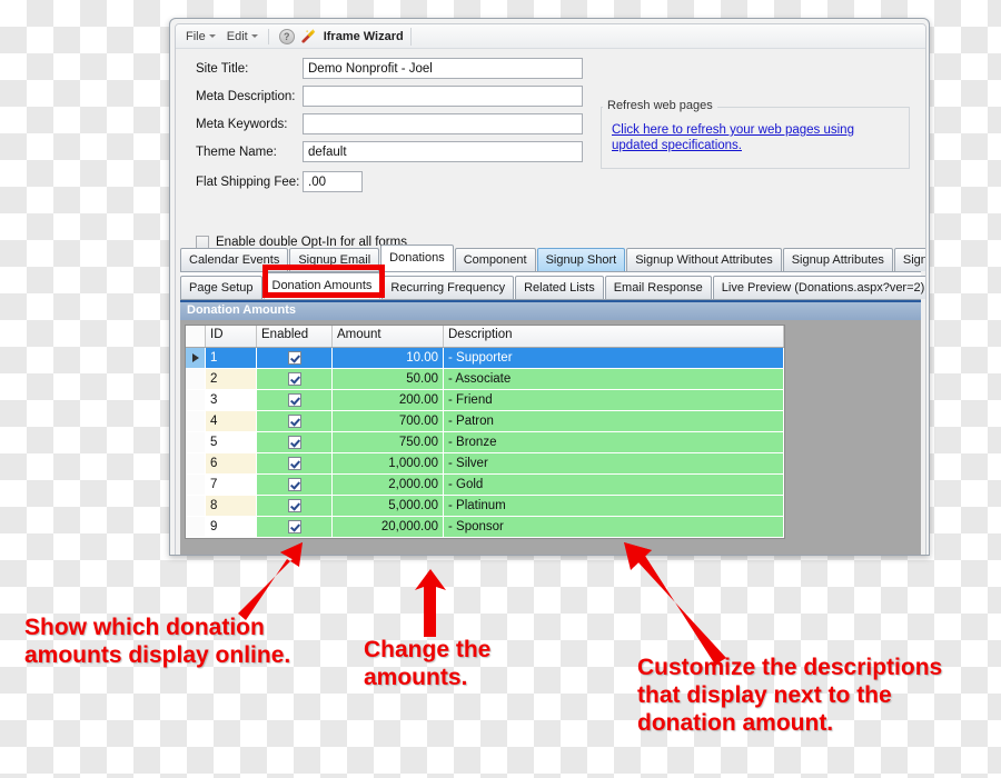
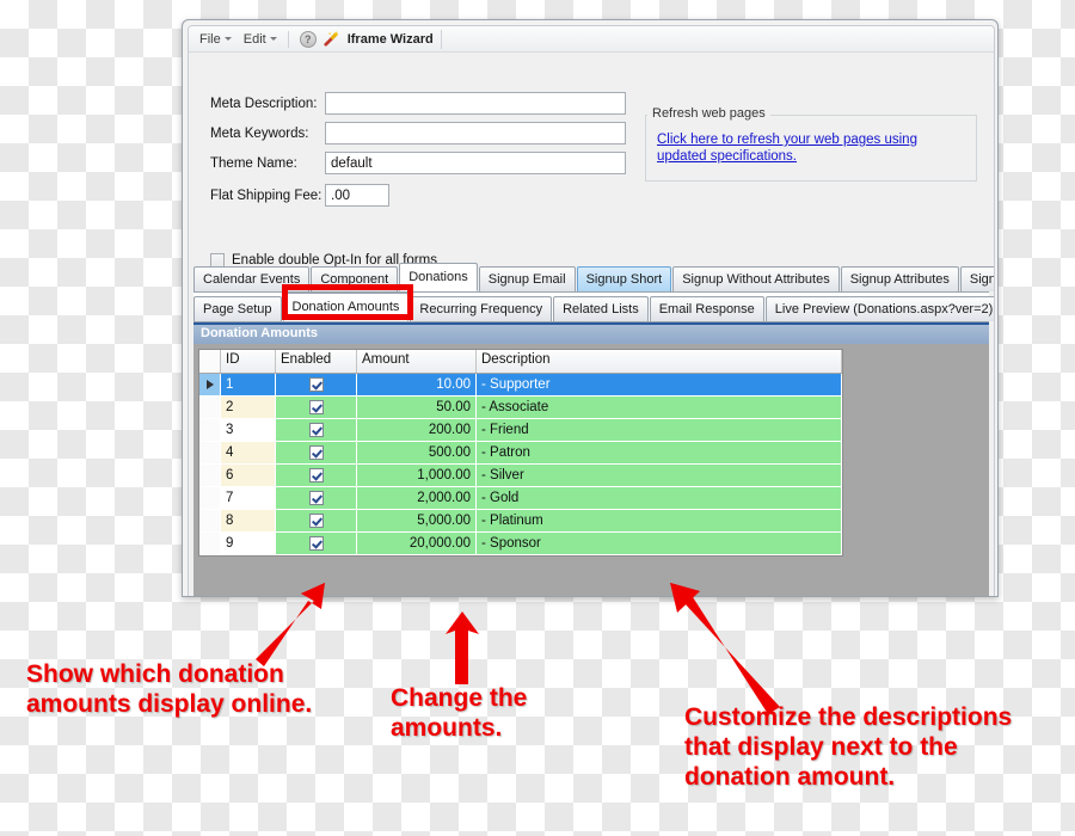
  File
  Edit
  ?
  Iframe Wizard
- Site Title:
- Demo Nonprofit - Joel
  Meta Description:
  Meta Keywords:
  Theme Name:
  default
  Flat Shipping Fee:
  .00
  Enable double Opt-In for all forms
  Refresh web pages
  Click here to refresh your web pages using updated specifications.
  Calendar Events
- Signup Email
+ Component
  Donations
- Component
+ Signup Email
  Signup Short
  Signup Without Attributes
  Signup Attributes
  Page Setup
  Donation Amounts
  Recurring Frequency
  Related Lists
  Email Response
  Live Preview (Donations.aspx?ver=2)
  Donation Amounts
  ID
  Enabled
  Amount
  Description
  1
  10.00
  - Supporter
  2
  50.00
  - Associate
  3
  200.00
  - Friend
  4
- 700.00
+ 500.00
  - Patron
- 5
- 750.00
- - Bronze
  6
  1,000.00
  - Silver
  7
  2,000.00
  - Gold
  8
  5,000.00
  - Platinum
  9
  20,000.00
  - Sponsor
  Show which donation
  amounts display online.
  Change the
  amounts.
  Customize the descriptions
  that display next to the
  donation amount.
